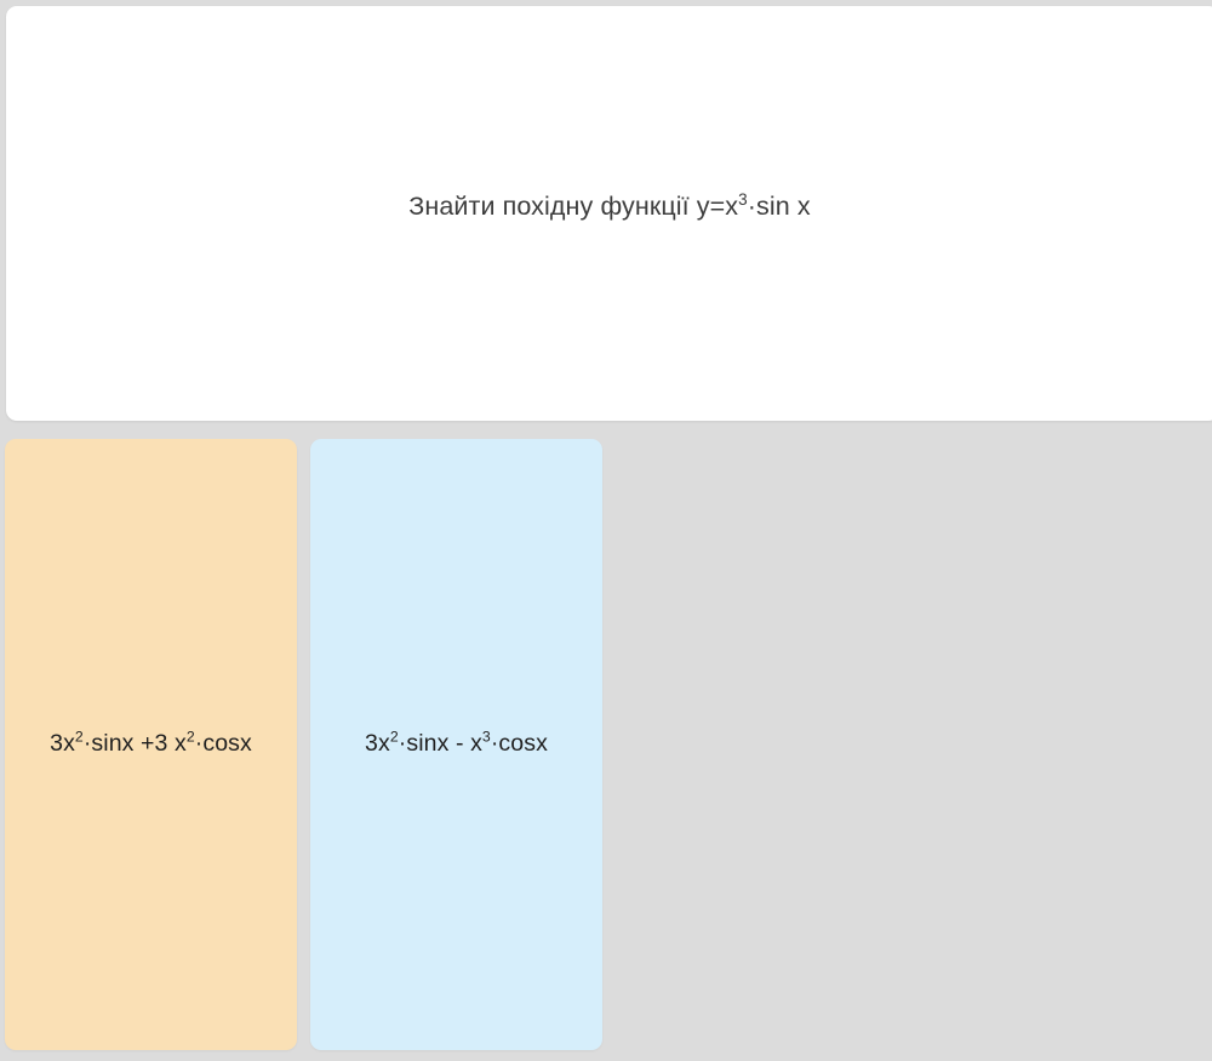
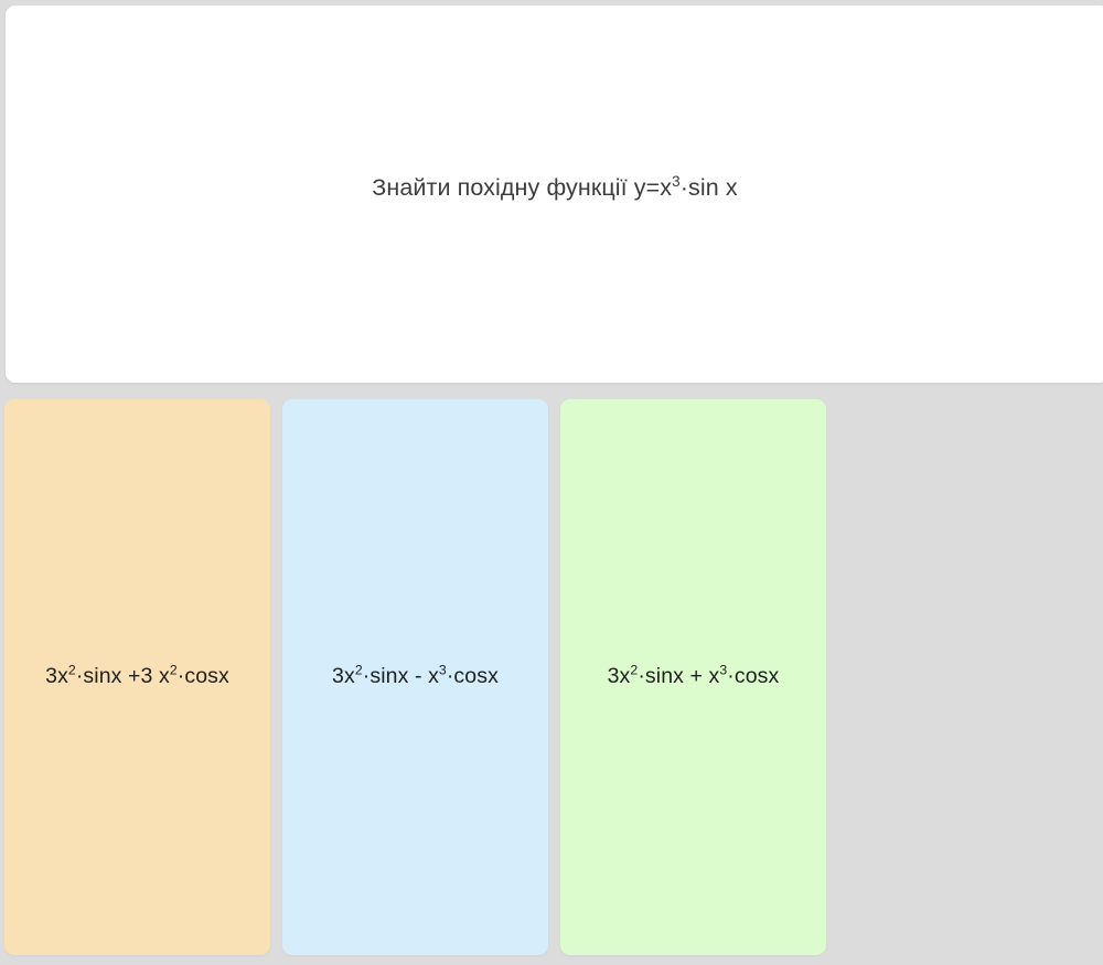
  Знайти похідну функції y=x3·sin x
  3x2·sinx +3 x2·cosx
  3x2·sinx - x3·cosx
+ 3x2·sinx + x3·cosx
